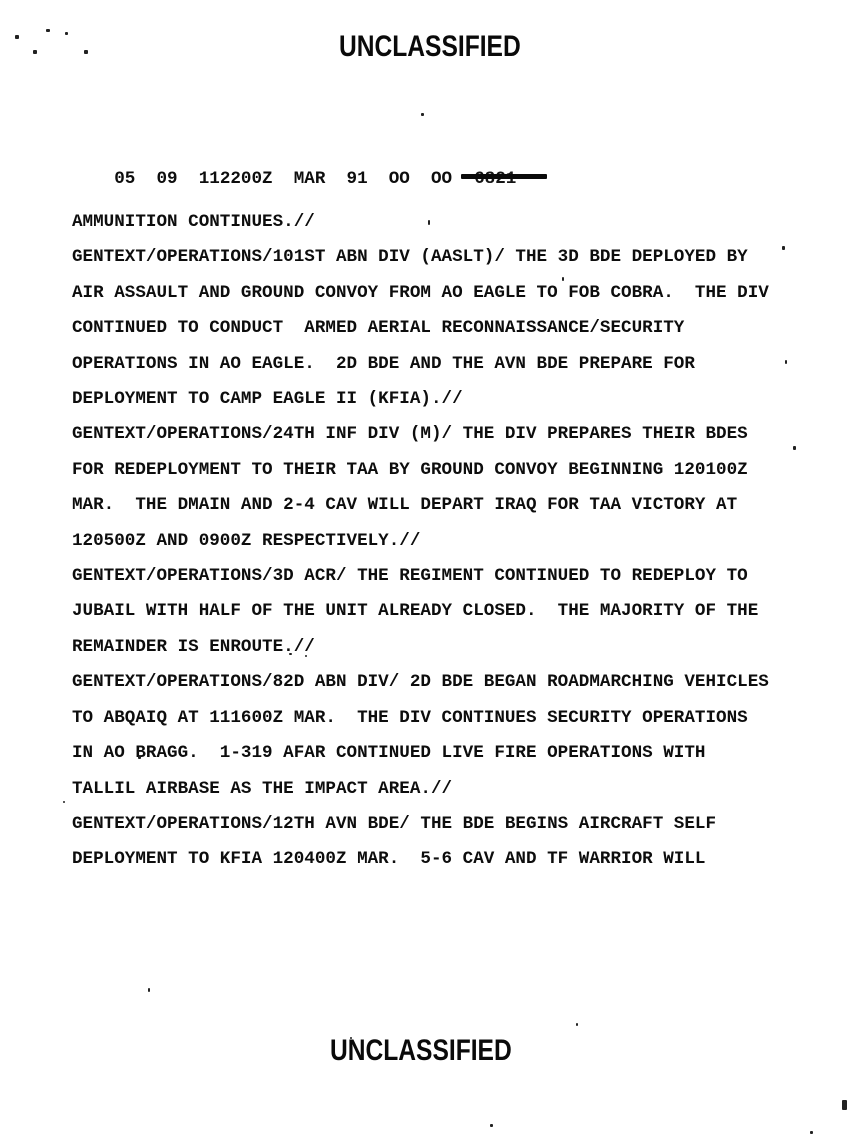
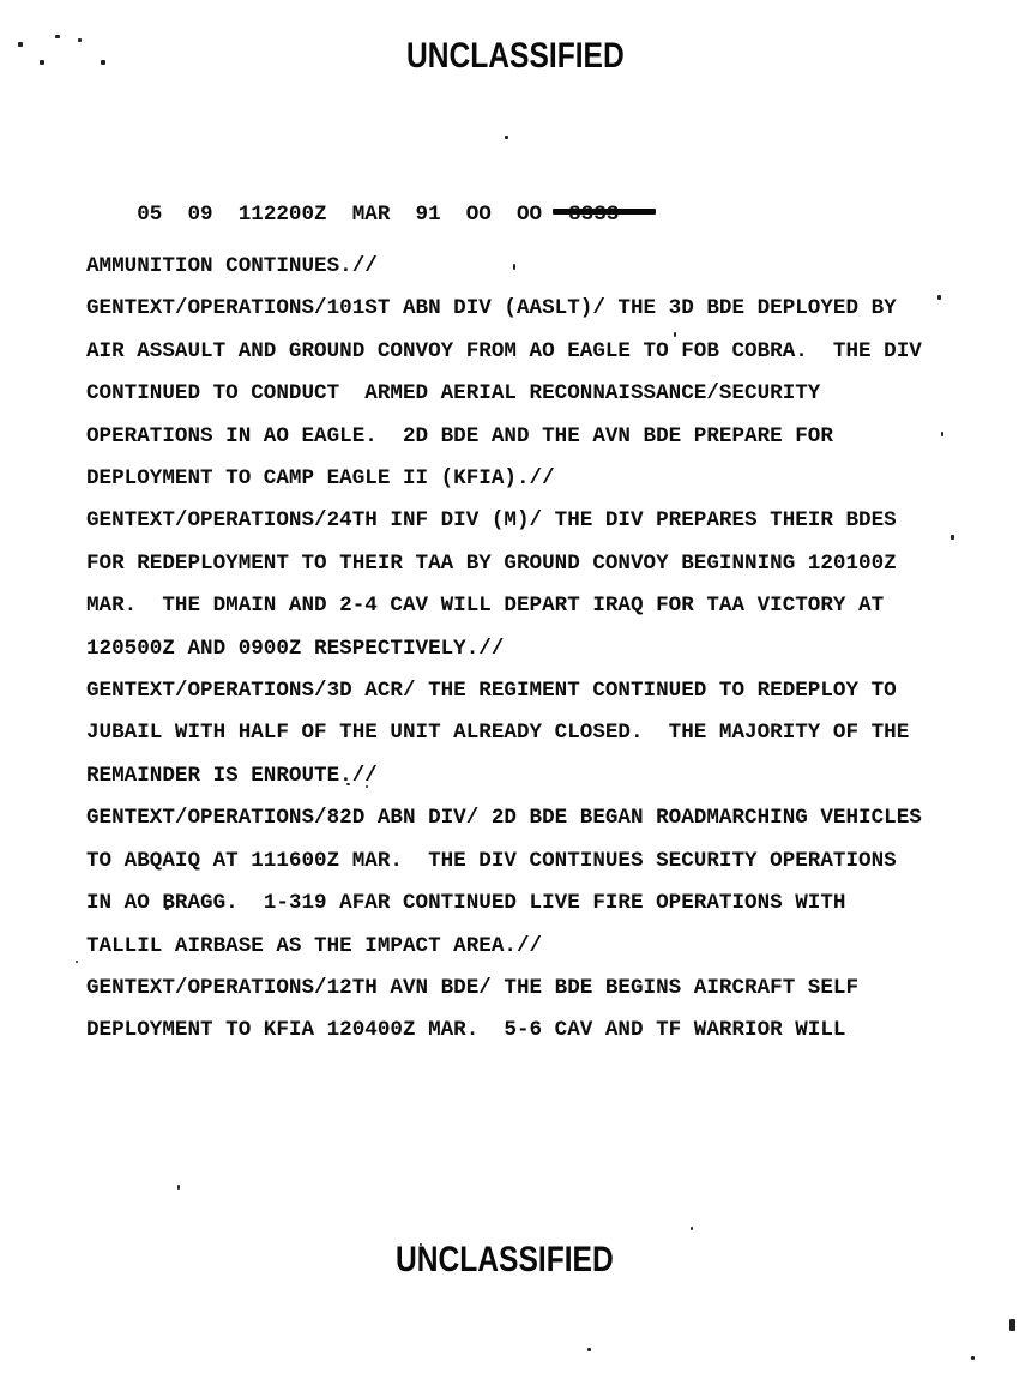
  UNCLASSIFIED
- 05 09 112200Z MAR 91 OO OO 6821
+ 05 09 112200Z MAR 91 OO OO 8333
  AMMUNITION CONTINUES.//
  GENTEXT/OPERATIONS/101ST ABN DIV (AASLT)/ THE 3D BDE DEPLOYED BY
  AIR ASSAULT AND GROUND CONVOY FROM AO EAGLE TO FOB COBRA. THE DIV
  CONTINUED TO CONDUCT ARMED AERIAL RECONNAISSANCE/SECURITY
  OPERATIONS IN AO EAGLE. 2D BDE AND THE AVN BDE PREPARE FOR
  DEPLOYMENT TO CAMP EAGLE II (KFIA).//
  GENTEXT/OPERATIONS/24TH INF DIV (M)/ THE DIV PREPARES THEIR BDES
  FOR REDEPLOYMENT TO THEIR TAA BY GROUND CONVOY BEGINNING 120100Z
  MAR. THE DMAIN AND 2-4 CAV WILL DEPART IRAQ FOR TAA VICTORY AT
  120500Z AND 0900Z RESPECTIVELY.//
  GENTEXT/OPERATIONS/3D ACR/ THE REGIMENT CONTINUED TO REDEPLOY TO
  JUBAIL WITH HALF OF THE UNIT ALREADY CLOSED. THE MAJORITY OF THE
  REMAINDER IS ENROUTE.//
  GENTEXT/OPERATIONS/82D ABN DIV/ 2D BDE BEGAN ROADMARCHING VEHICLES
  TO ABQAIQ AT 111600Z MAR. THE DIV CONTINUES SECURITY OPERATIONS
  IN AO BRAGG. 1-319 AFAR CONTINUED LIVE FIRE OPERATIONS WITH
  TALLIL AIRBASE AS THE IMPACT AREA.//
  GENTEXT/OPERATIONS/12TH AVN BDE/ THE BDE BEGINS AIRCRAFT SELF
  DEPLOYMENT TO KFIA 120400Z MAR. 5-6 CAV AND TF WARRIOR WILL
  UNCLASSIFIED
